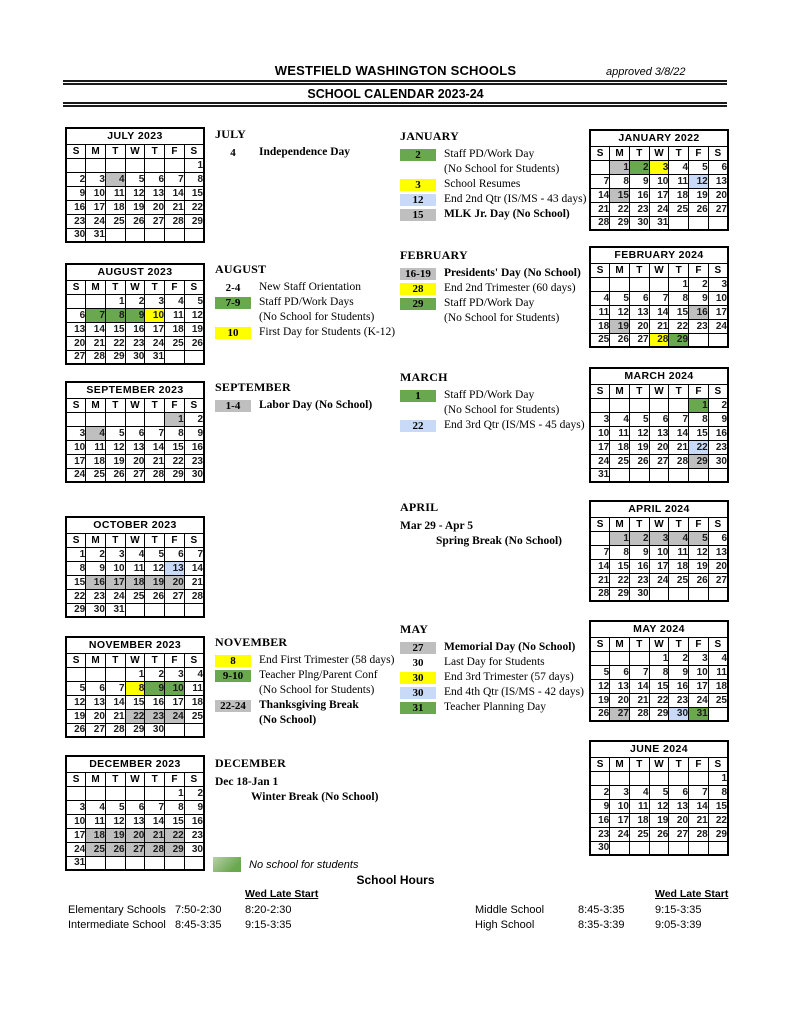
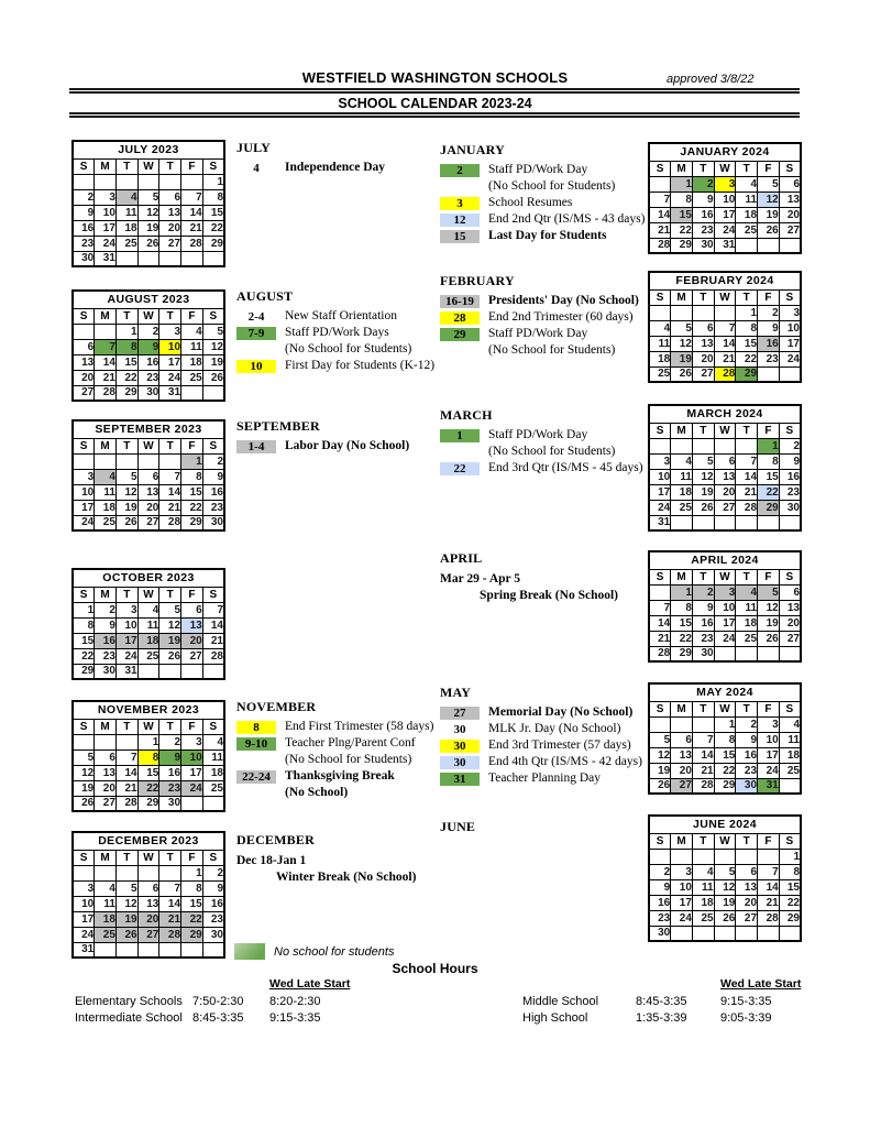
  WESTFIELD WASHINGTON SCHOOLS
  approved 3/8/22
  SCHOOL CALENDAR 2023-24
  JULY 2023
  S	M	T	W	T	F	S
  						1
  2	3	4	5	6	7	8
  9	10	11	12	13	14	15
  16	17	18	19	20	21	22
  23	24	25	26	27	28	29
  30	31
  AUGUST 2023
  S	M	T	W	T	F	S
  		1	2	3	4	5
  6	7	8	9	10	11	12
  13	14	15	16	17	18	19
  20	21	22	23	24	25	26
  27	28	29	30	31
  SEPTEMBER 2023
  S	M	T	W	T	F	S
  					1	2
  3	4	5	6	7	8	9
  10	11	12	13	14	15	16
  17	18	19	20	21	22	23
  24	25	26	27	28	29	30
  OCTOBER 2023
  S	M	T	W	T	F	S
  1	2	3	4	5	6	7
  8	9	10	11	12	13	14
  15	16	17	18	19	20	21
  22	23	24	25	26	27	28
  29	30	31
  NOVEMBER 2023
  S	M	T	W	T	F	S
  			1	2	3	4
  5	6	7	8	9	10	11
  12	13	14	15	16	17	18
  19	20	21	22	23	24	25
  26	27	28	29	30
  DECEMBER 2023
  S	M	T	W	T	F	S
  					1	2
  3	4	5	6	7	8	9
  10	11	12	13	14	15	16
  17	18	19	20	21	22	23
  24	25	26	27	28	29	30
  31
- JANUARY 2022
+ JANUARY 2024
  S	M	T	W	T	F	S
  	1	2	3	4	5	6
  7	8	9	10	11	12	13
  14	15	16	17	18	19	20
  21	22	23	24	25	26	27
  28	29	30	31
  FEBRUARY 2024
  S	M	T	W	T	F	S
  				1	2	3
  4	5	6	7	8	9	10
  11	12	13	14	15	16	17
  18	19	20	21	22	23	24
  25	26	27	28	29
  MARCH 2024
  S	M	T	W	T	F	S
  					1	2
  3	4	5	6	7	8	9
  10	11	12	13	14	15	16
  17	18	19	20	21	22	23
  24	25	26	27	28	29	30
  31
  APRIL 2024
  S	M	T	W	T	F	S
  	1	2	3	4	5	6
  7	8	9	10	11	12	13
  14	15	16	17	18	19	20
  21	22	23	24	25	26	27
  28	29	30
  MAY 2024
  S	M	T	W	T	F	S
  			1	2	3	4
  5	6	7	8	9	10	11
  12	13	14	15	16	17	18
  19	20	21	22	23	24	25
  26	27	28	29	30	31
  JUNE 2024
  S	M	T	W	T	F	S
  						1
  2	3	4	5	6	7	8
  9	10	11	12	13	14	15
  16	17	18	19	20	21	22
  23	24	25	26	27	28	29
  30
  JULY
  4
  Independence Day
  AUGUST
  2-4
  New Staff Orientation
  7-9
  Staff PD/Work Days
  (No School for Students)
  10
  First Day for Students (K-12)
  SEPTEMBER
  1-4
  Labor Day (No School)
  NOVEMBER
  8
  End First Trimester (58 days)
  9-10
  Teacher Plng/Parent Conf
  (No School for Students)
  22-24
  Thanksgiving Break
  (No School)
  DECEMBER
  Dec 18-Jan 1
  Winter Break (No School)
  JANUARY
  2
  Staff PD/Work Day
  (No School for Students)
  3
  School Resumes
  12
  End 2nd Qtr (IS/MS - 43 days)
  15
- MLK Jr. Day (No School)
+ Last Day for Students
  FEBRUARY
  16-19
  Presidents' Day (No School)
  28
  End 2nd Trimester (60 days)
  29
  Staff PD/Work Day
  (No School for Students)
  MARCH
  1
  Staff PD/Work Day
  (No School for Students)
  22
  End 3rd Qtr (IS/MS - 45 days)
  APRIL
  Mar 29 - Apr 5
  Spring Break (No School)
  MAY
  27
  Memorial Day (No School)
  30
- Last Day for Students
+ MLK Jr. Day (No School)
  30
  End 3rd Trimester (57 days)
  30
  End 4th Qtr (IS/MS - 42 days)
  31
  Teacher Planning Day
+ JUNE
  No school for students
  School Hours
  Wed Late Start
  Elementary Schools
  7:50-2:30
  8:20-2:30
  Intermediate School
  8:45-3:35
  9:15-3:35
  Wed Late Start
  Middle School
  8:45-3:35
  9:15-3:35
  High School
- 8:35-3:39
+ 1:35-3:39
  9:05-3:39
